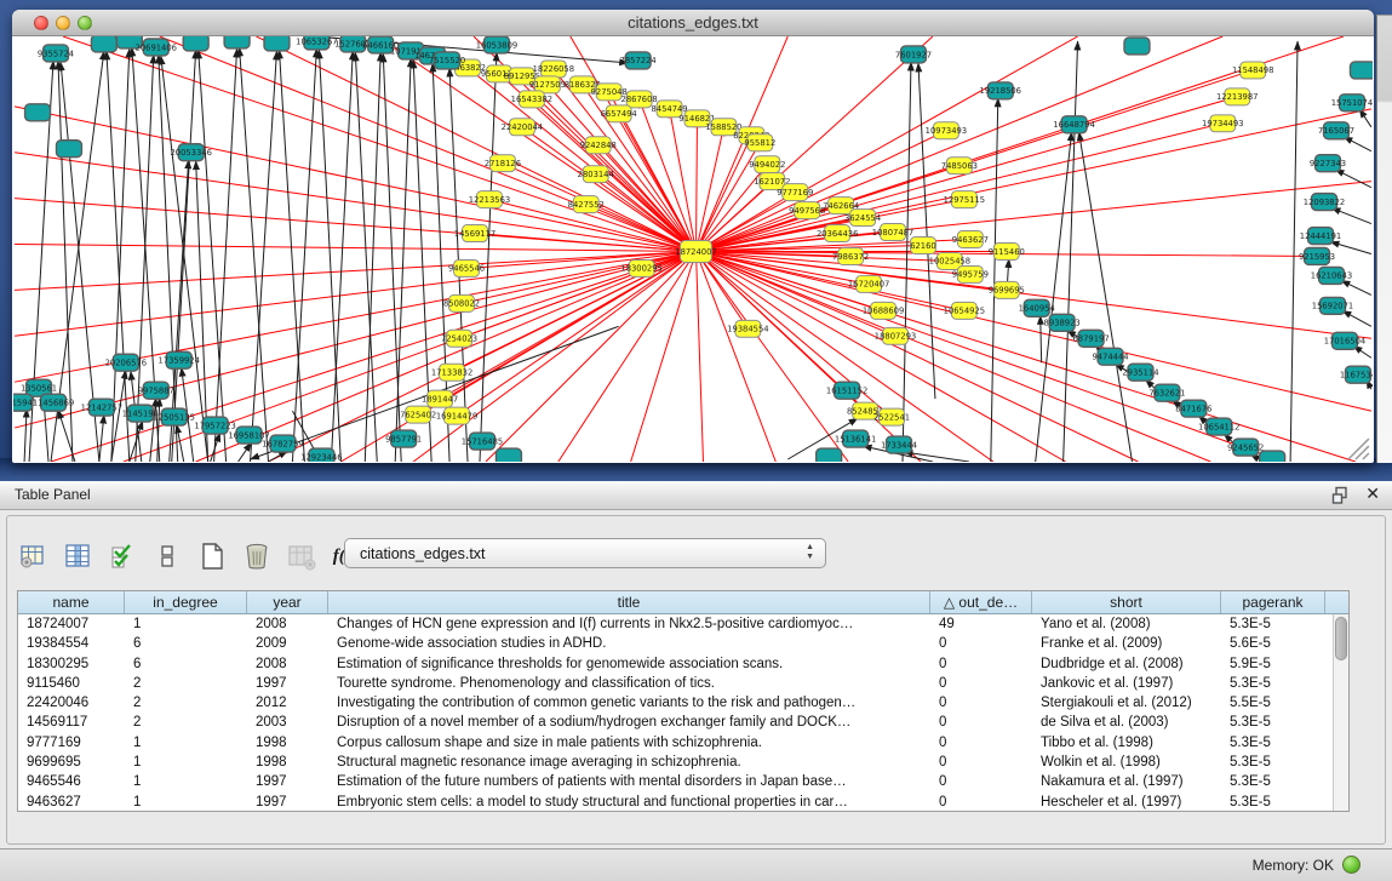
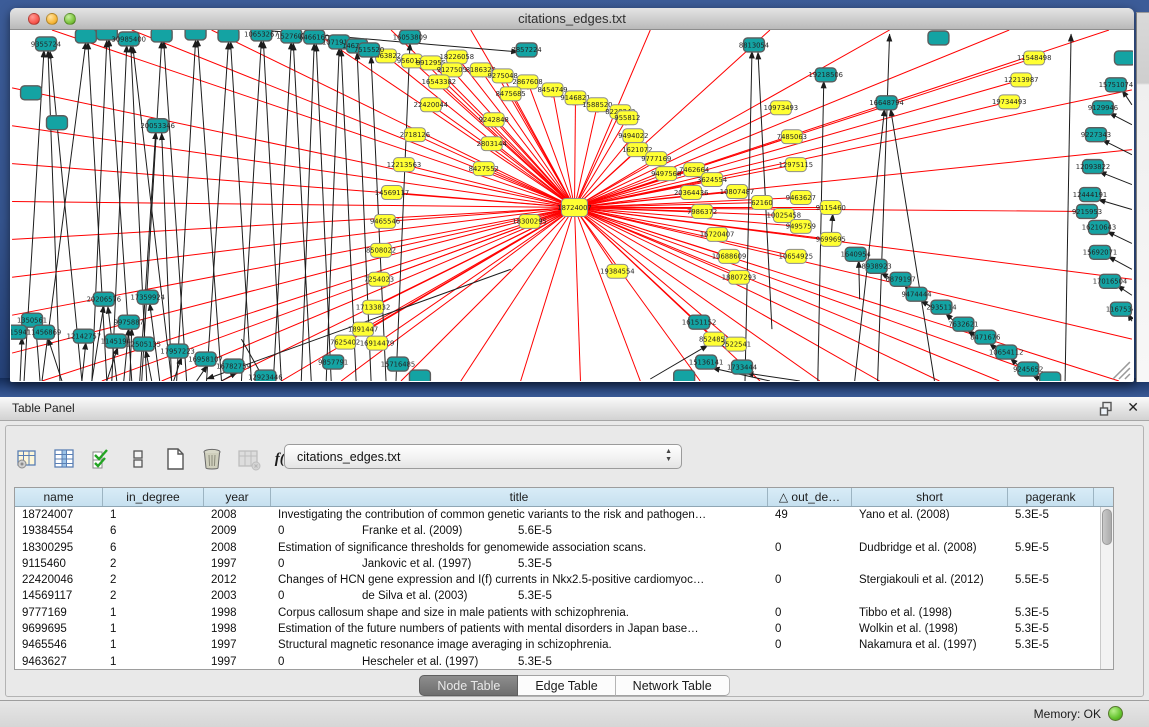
  citations_edges.txt
  63822
  95601
  891295
  18226058
  9127505
  16543382
  22420044
  2718126
  12213563
  14569117
  9465546
  8508022
  7254023
  17133832
  1891447
  7625402
  16914479
  818632
  9275048
  2867608
  8454749
  914682
  1588520
- 6657494
+ 8475685
  9242848
  2803144
  8427552
  18300295
  19384554
  955812
  9494022
  1621072
  9777169
  9497568
  7462664
  3624554
  20364436
  10807487
  62160
  7986372
  16720407
  10688609
  18807293
  10973493
  7485063
  12975115
  9463627
  10025458
  9495759
  9115460
  9699695
  10654925
  852485
  2522541
  11548498
  12213987
  19734493
  9355724
- 20691406
+ 30985400
  152760
  6466160
  107191
  7515520
  16053809
  7857224
- 7601927
+ 8813054
  19218506
  20053346
  1350561
  15941
  11456869
  12142757
  9975887
  20206576
  17359924
  1145194
  12505135
  17957223
  16958107
  16782759
  12923446
  9857791
  15716485
  16151152
  15136141
  1733444
  1640954
  8938923
  6879197
  9474444
  2935114
  7632621
  8471676
  10654112
  9245652
  16648794
  15751074
- 7165067
+ 9129946
  9227343
  12093822
  12444191
  9215953
  16210643
  15692071
  17016504
  116753
  18724007
  Table Panel
  ✕
  citations_edges.txt
  name
  in_degree
  year
  title
  △ out_de…
  short
  pagerank
  18724007
  1
  2008
- Changes of HCN gene expression and I(f) currents in Nkx2.5-positive cardiomyoc…
+ Investigating the contribution of common genetic variants to the risk and pathogen…
  49
  Yano et al. (2008)
  5.3E-5
  19384554
  6
  2009
- Genome-wide association studies in ADHD.
  0
  Franke et al. (2009)
  5.6E-5
  18300295
  6
  2008
  Estimation of significance thresholds for genomewide association scans.
  0
  Dudbridge et al. (2008)
  5.9E-5
  9115460
  2
  1997
- Tourette syndrome. Phenomenology and classification of tics.
  0
  Jankovic et al. (1997)
  5.3E-5
  22420046
  2
  2012
- Investigating the contribution of common genetic variants to the risk and pathogen…
+ Changes of HCN gene expression and I(f) currents in Nkx2.5-positive cardiomyoc…
  0
  Stergiakouli et al. (2012)
  5.5E-5
  14569117
  2
  2003
- Disruption of a novel member of a sodium/hydrogen exchanger family and DOCK…
  0
  de Silva et al. (2003)
  5.3E-5
  9777169
  1
  1998
  Corpus callosum shape and size in male patients with schizophrenia.
  0
  Tibbo et al. (1998)
  5.3E-5
  9699695
  1
  1998
- Structural magnetic resonance image averaging in schizophrenia.
+ Estimation of the future numbers of patients with mental disorders in Japan base…
  0
  Wolkin et al. (1998)
  5.3E-5
  9465546
  1
  1997
- Estimation of the future numbers of patients with mental disorders in Japan base…
+ Structural magnetic resonance image averaging in schizophrenia.
  0
  Nakamura et al. (1997)
  5.3E-5
  9463627
  1
  1997
- Embryonic stem cells: a model to study structural and functional properties in car…
  0
  Hescheler et al. (1997)
  5.3E-5
+ Node Table
+ Edge Table
+ Network Table
  Memory: OK
